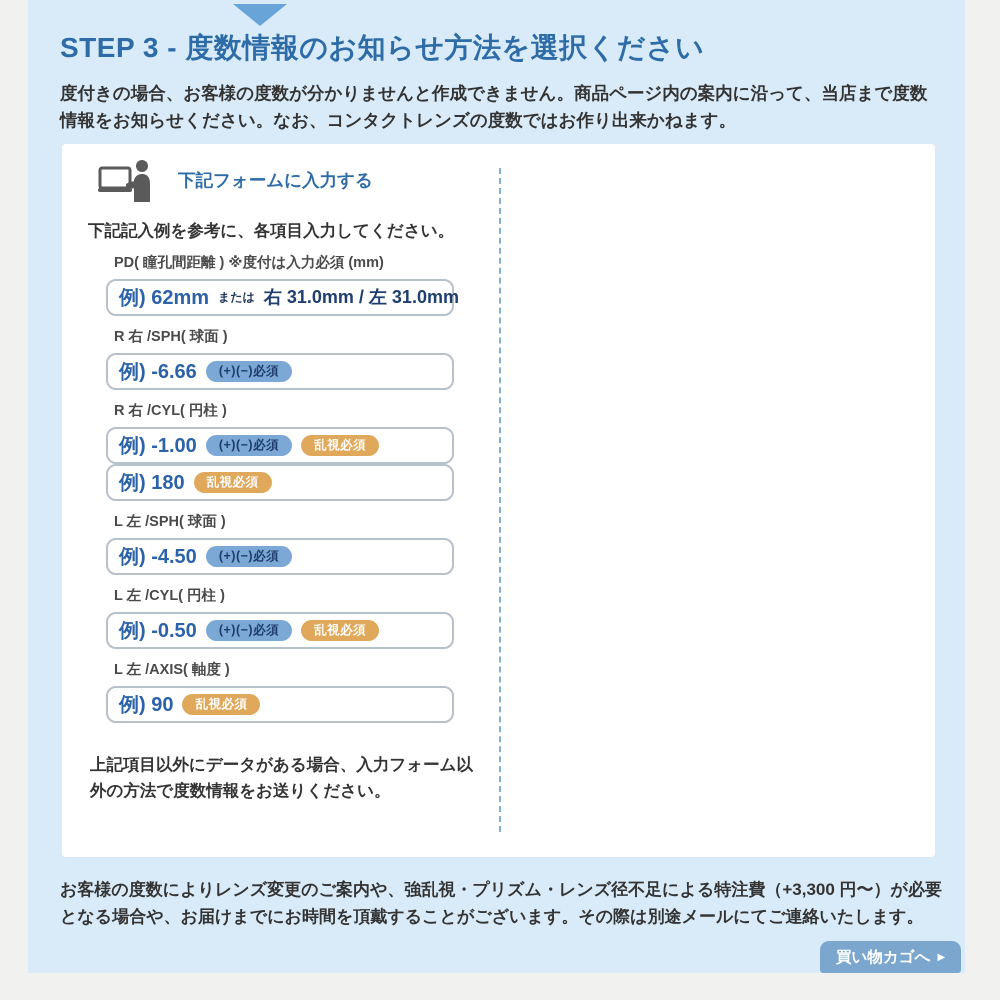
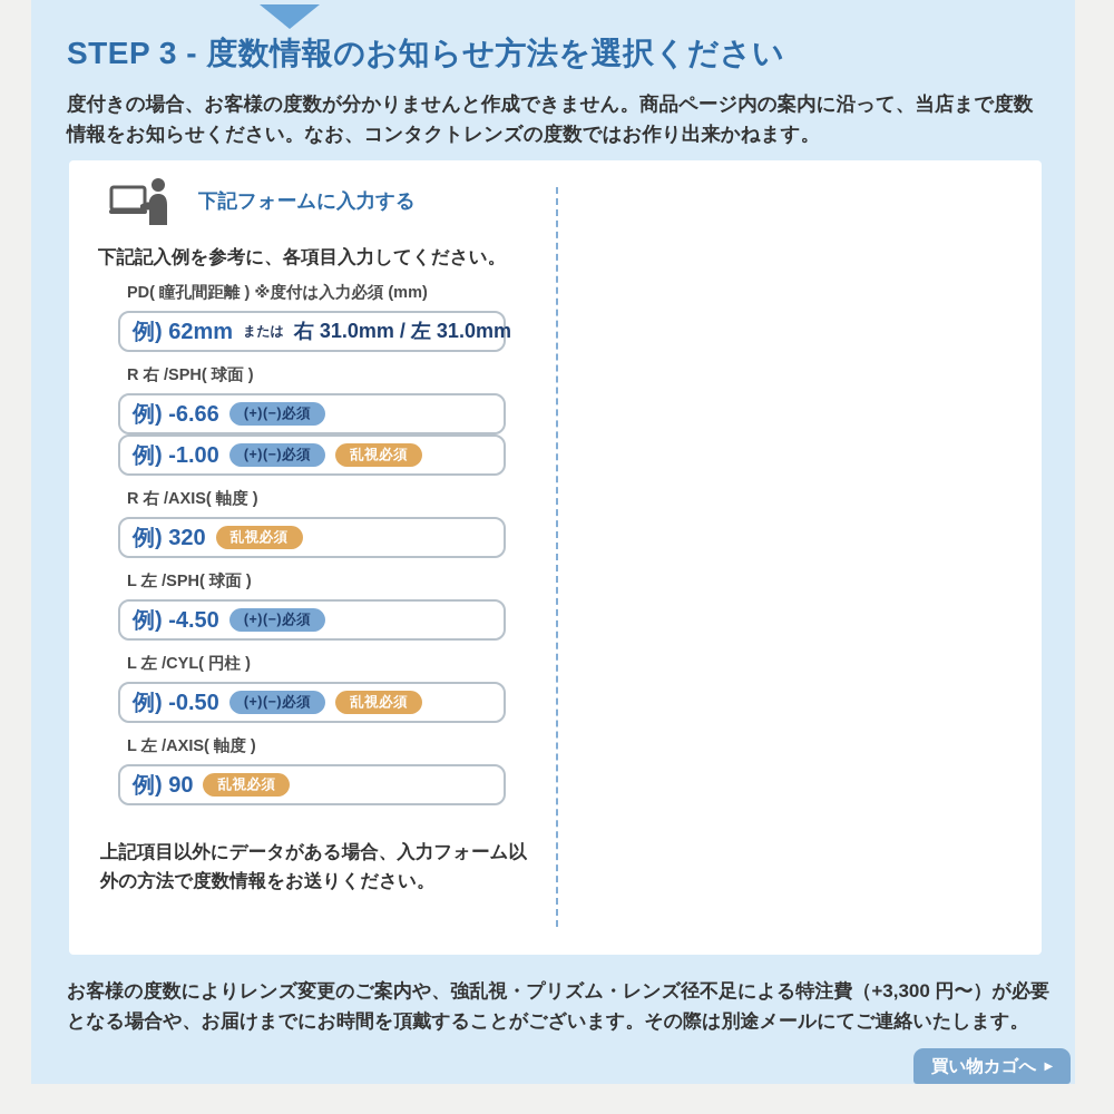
  STEP 3 - 度数情報のお知らせ方法を選択ください
  度付きの場合、お客様の度数が分かりませんと作成できません。商品ページ内の案内に沿って、当店まで度数情報をお知らせください。なお、コンタクトレンズの度数ではお作り出来かねます。
  下記フォームに入力する
  下記記入例を参考に、各項目入力してください。
  PD( 瞳孔間距離 ) ※度付は入力必須 (mm)
  例) 62mm
  または
  右 31.0mm / 左 31.0mm
  R 右 /SPH( 球面 )
  例) -6.66
  (+)(−)必須
- R 右 /CYL( 円柱 )
  例) -1.00
  (+)(−)必須
  乱視必須
+ R 右 /AXIS( 軸度 )
- 例) 180
+ 例) 320
  乱視必須
  L 左 /SPH( 球面 )
  例) -4.50
  (+)(−)必須
  L 左 /CYL( 円柱 )
  例) -0.50
  (+)(−)必須
  乱視必須
  L 左 /AXIS( 軸度 )
  例) 90
  乱視必須
  上記項目以外にデータがある場合、入力フォーム以外の方法で度数情報をお送りください。
  お客様の度数によりレンズ変更のご案内や、強乱視・プリズム・レンズ径不足による特注費（+3,300 円〜）が必要となる場合や、お届けまでにお時間を頂戴することがございます。その際は別途メールにてご連絡いたします。
  買い物カゴへ
  ▶
